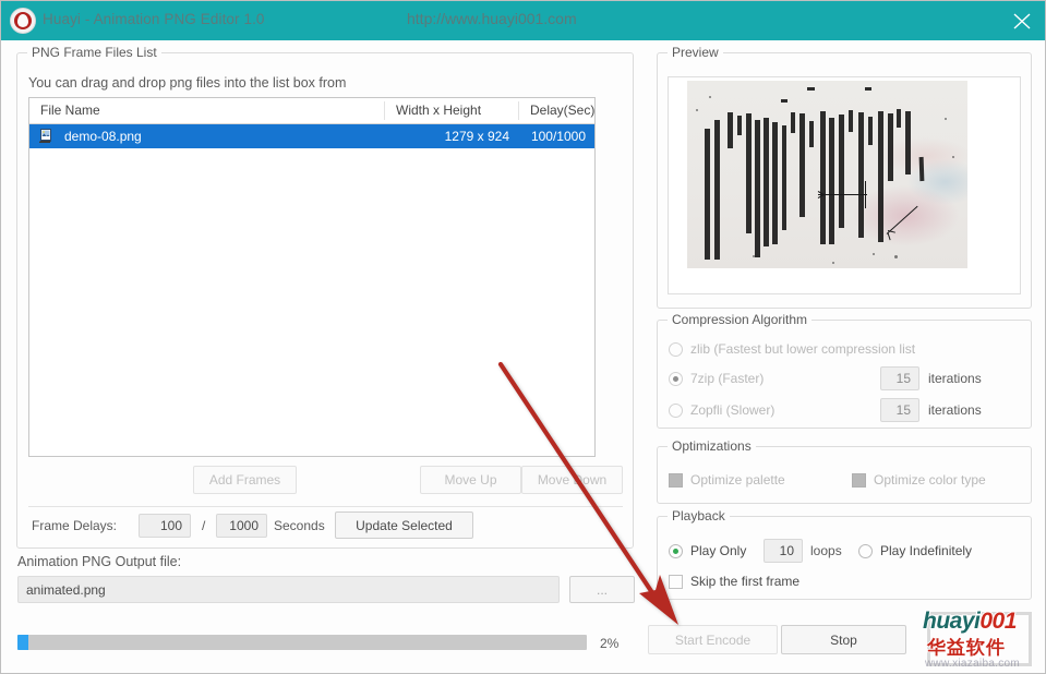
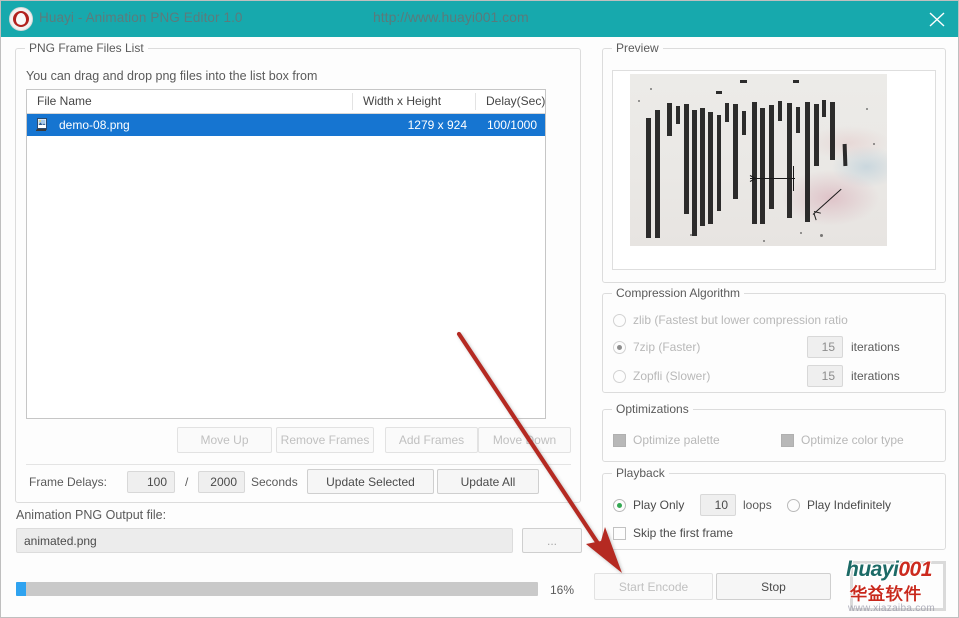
  Huayi - Animation PNG Editor 1.0
  http://www.huayi001.com
  PNG Frame Files List
  You can drag and drop png files into the list box from
  File Name
  Width x Height
  Delay(Sec)
  demo-08.png
  1279 x 924
  100/1000
- Add Frames
+ Move Up
+ Remove Frames
- Move Up
+ Add Frames
  Moveown
  Frame Delays:
  100
  /
- 1000
+ 2000
  Seconds
  Update Selected
+ Update All
  Animation PNG Output file:
  animated.png
  ...
- 2%
+ 16%
  Preview
  Compression Algorithm
- zlib (Fastest but lower compression list
+ zlib (Fastest but lower compression ratio
  7zip (Faster)
  15
  iterations
  Zopfli (Slower)
  15
  iterations
  Optimizations
  Optimize palette
  Optimize color type
  Playback
  Play Only
  10
  loops
  Play Indefinitely
  Skip the first frame
  Start Encode
  Stop
  huayi001
  华益软件
  www.xiazaiba.com
